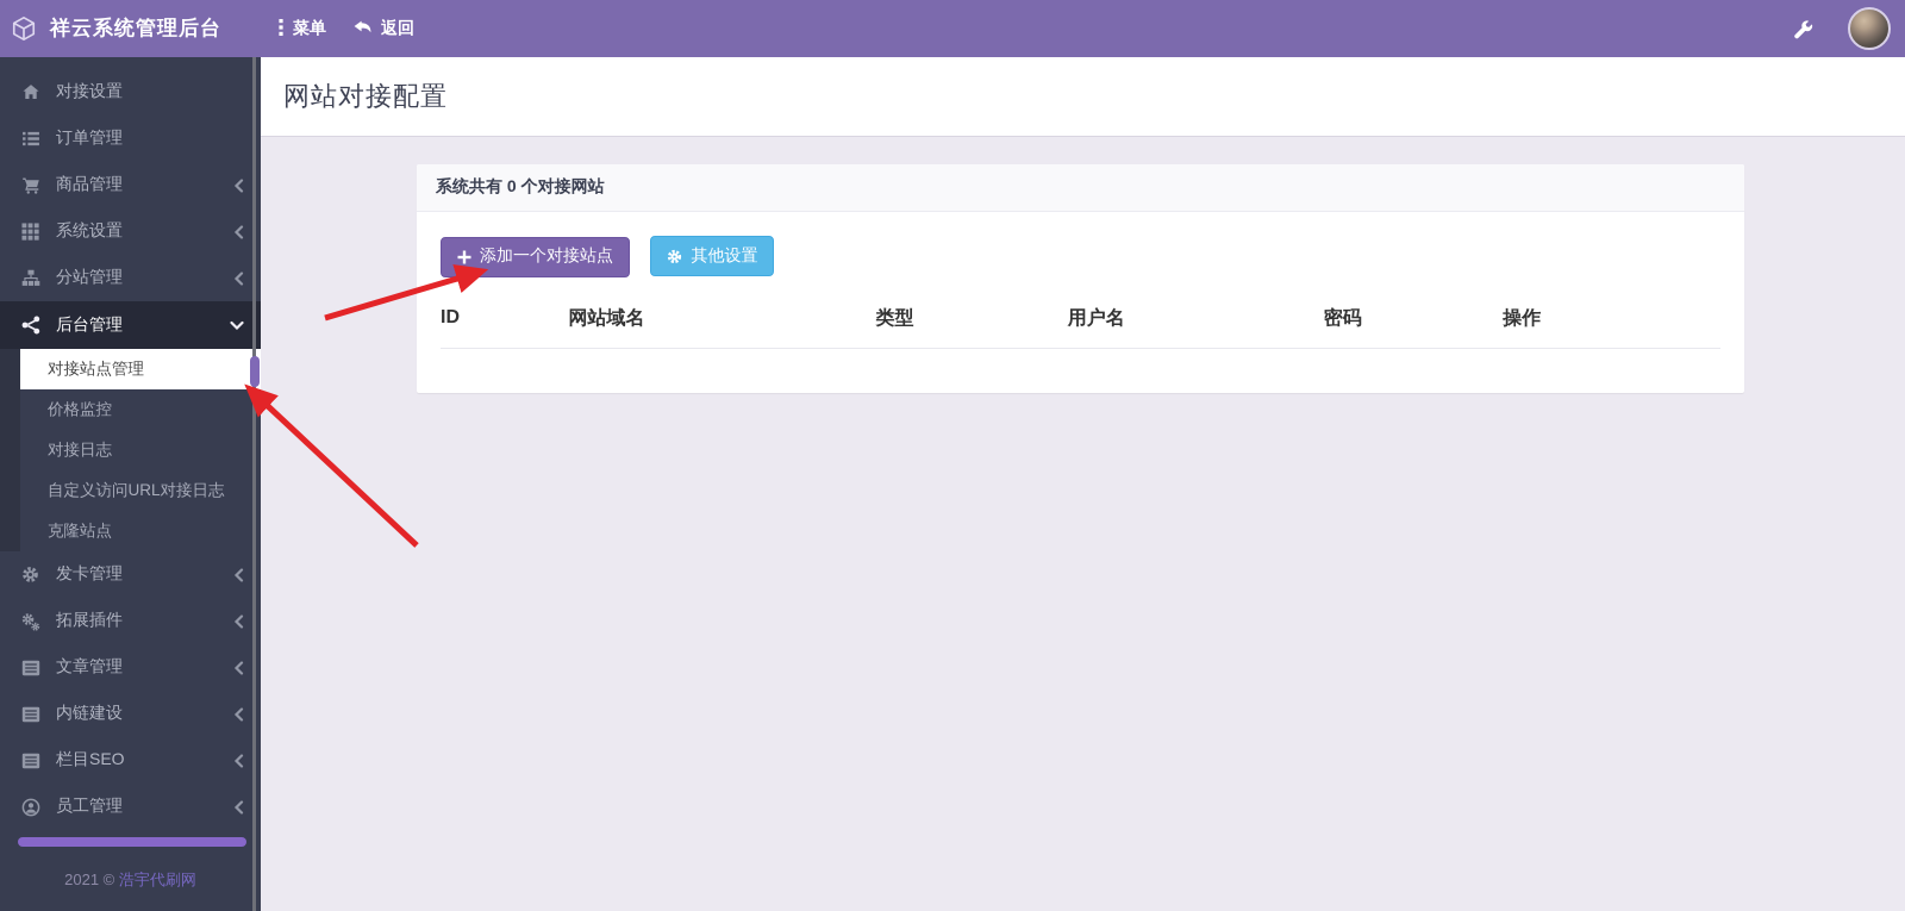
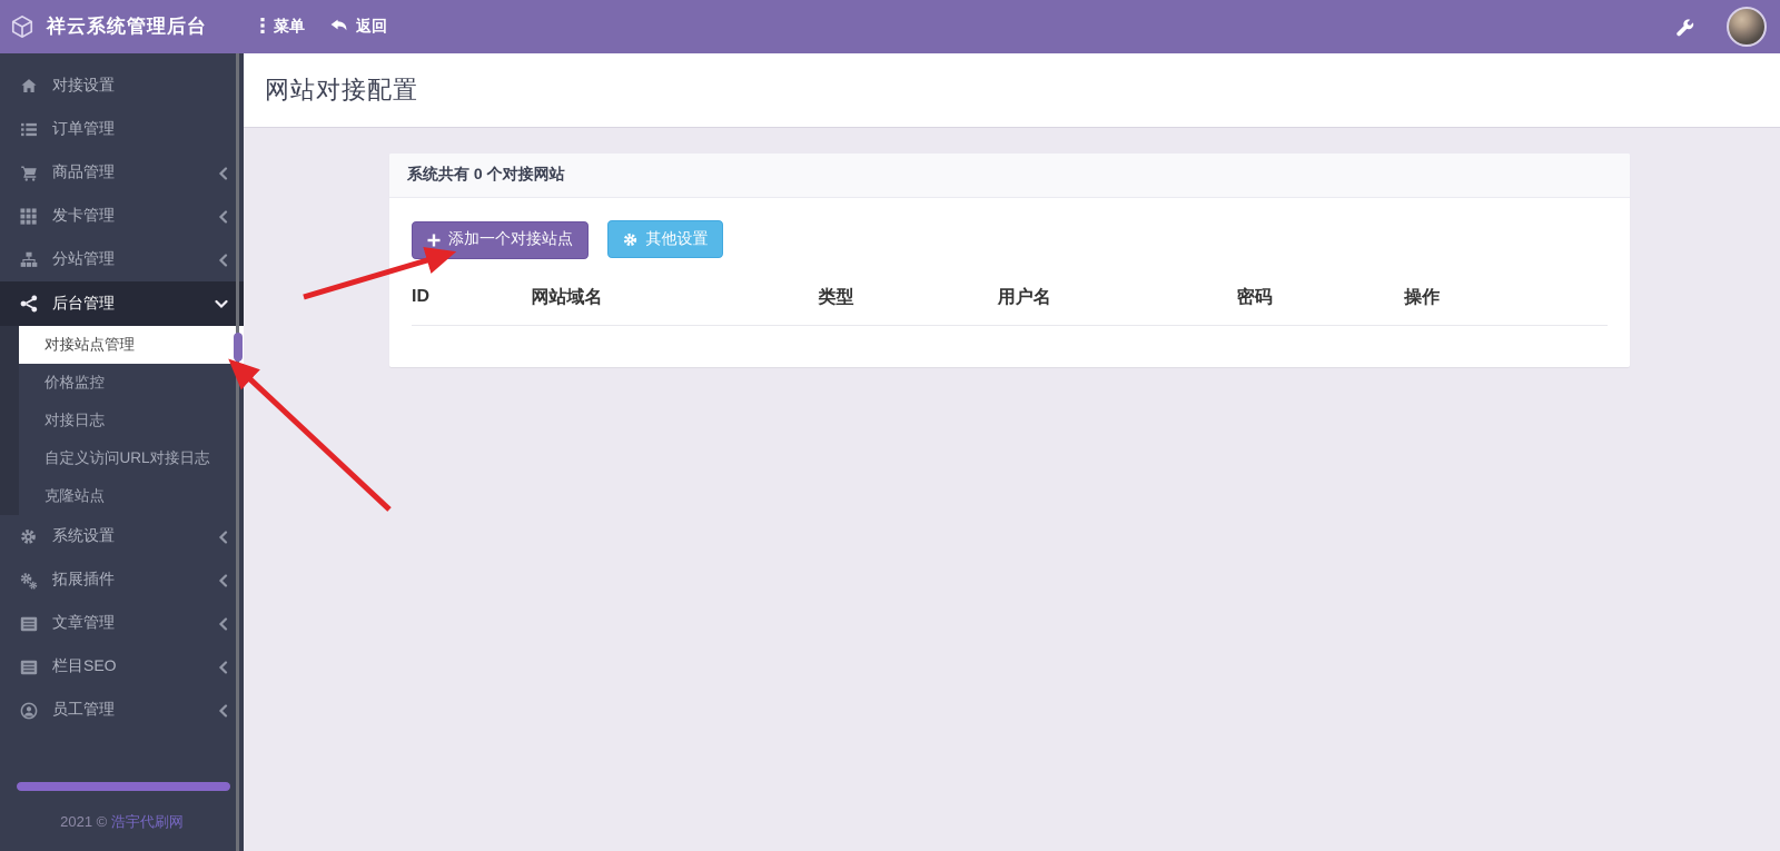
  祥云系统管理后台
  菜单
  返回
  对接设置
  订单管理
  商品管理
- 系统设置
+ 发卡管理
  分站管理
  后台管理
  对接站点管理
  价格监控
  对接日志
  自定义访问URL对接日志
  克隆站点
- 发卡管理
+ 系统设置
  拓展插件
  文章管理
- 内链建设
  栏目SEO
  员工管理
  2021 © 浩宇代刷网
  网站对接配置
  系统共有 0 个对接网站
  添加一个对接站点
  其他设置
  ID	网站域名	类型	用户名	密码	操作
